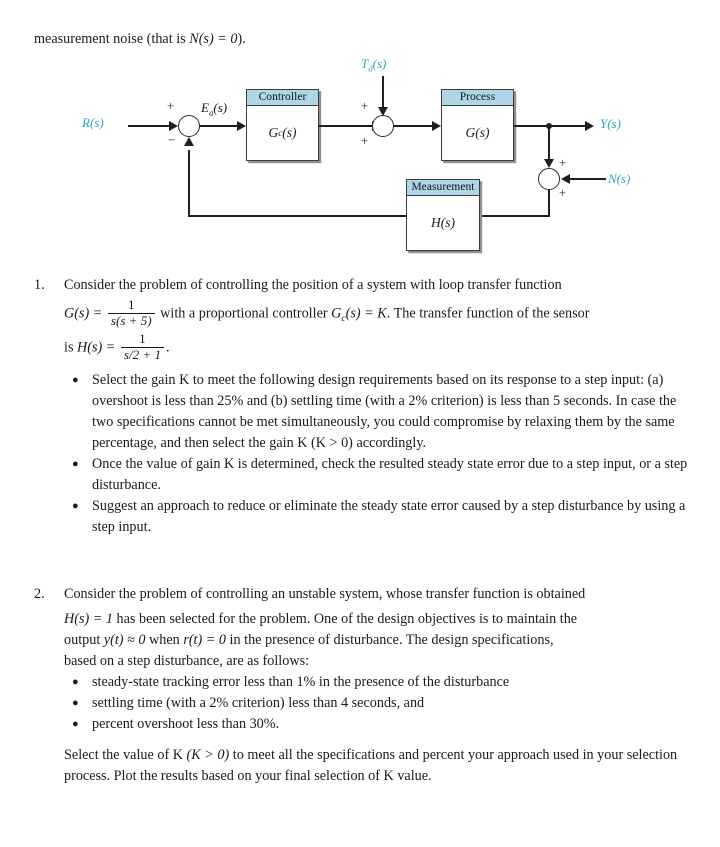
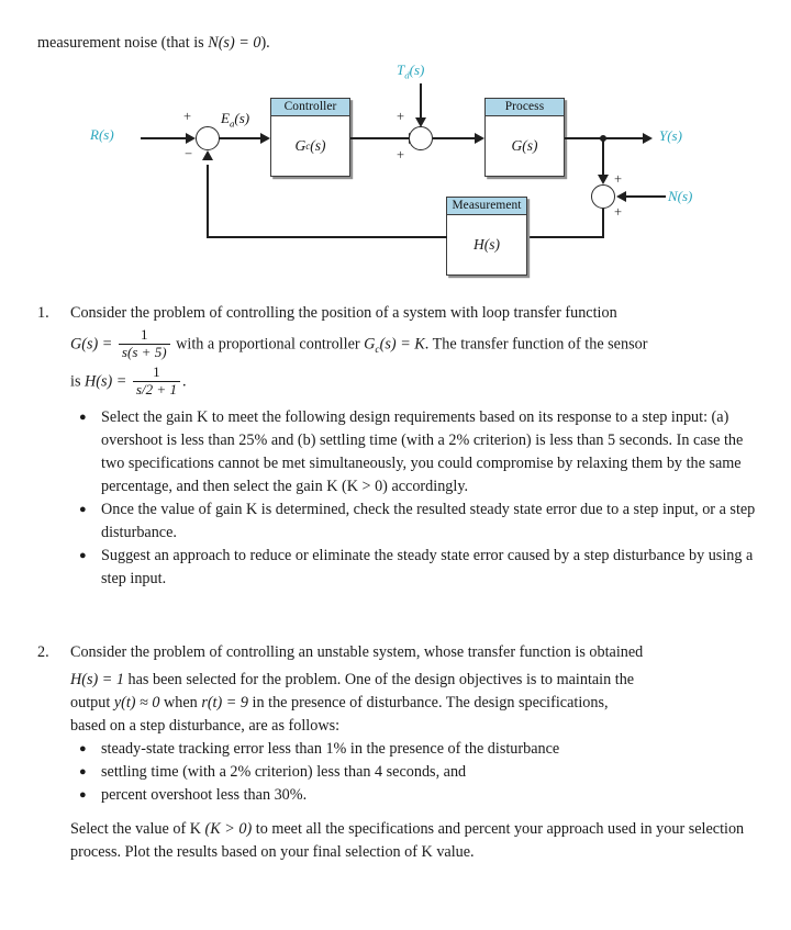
  measurement noise (that is N(s) = 0).
  R(s)
  +
  −
  Ea(s)
  Controller
  G
  c
  (s)
  Td(s)
  +
  +
  Process
  G(s)
  Y(s)
  +
  +
  N(s)
  Measurement
  H(s)
  1.
  Consider the problem of controlling the position of a system with loop transfer function
  G(s) =
  1
  s(s + 5)
  with a proportional controller Gc(s) = K. The transfer function of the sensor
  is H(s) =
  1
  s/2 + 1
  .
  ●
  Select the gain K to meet the following design requirements based on its response to a step input: (a) overshoot is less than 25% and (b) settling time (with a 2% criterion) is less than 5 seconds. In case the two specifications cannot be met simultaneously, you could compromise by relaxing them by the same percentage, and then select the gain K (K > 0) accordingly.
  ●
  Once the value of gain K is determined, check the resulted steady state error due to a step input, or a step disturbance.
  ●
  Suggest an approach to reduce or eliminate the steady state error caused by a step disturbance by using a step input.
  2.
  Consider the problem of controlling an unstable system, whose transfer function is obtained
  H(s) = 1 has been selected for the problem. One of the design objectives is to maintain the
- output y(t) ≈ 0 when r(t) = 0 in the presence of disturbance. The design specifications,
+ output y(t) ≈ 0 when r(t) = 9 in the presence of disturbance. The design specifications,
  based on a step disturbance, are as follows:
  ●
  steady-state tracking error less than 1% in the presence of the disturbance
  ●
  settling time (with a 2% criterion) less than 4 seconds, and
  ●
  percent overshoot less than 30%.
  Select the value of K (K > 0) to meet all the specifications and percent your approach used in your selection process. Plot the results based on your final selection of K value.
